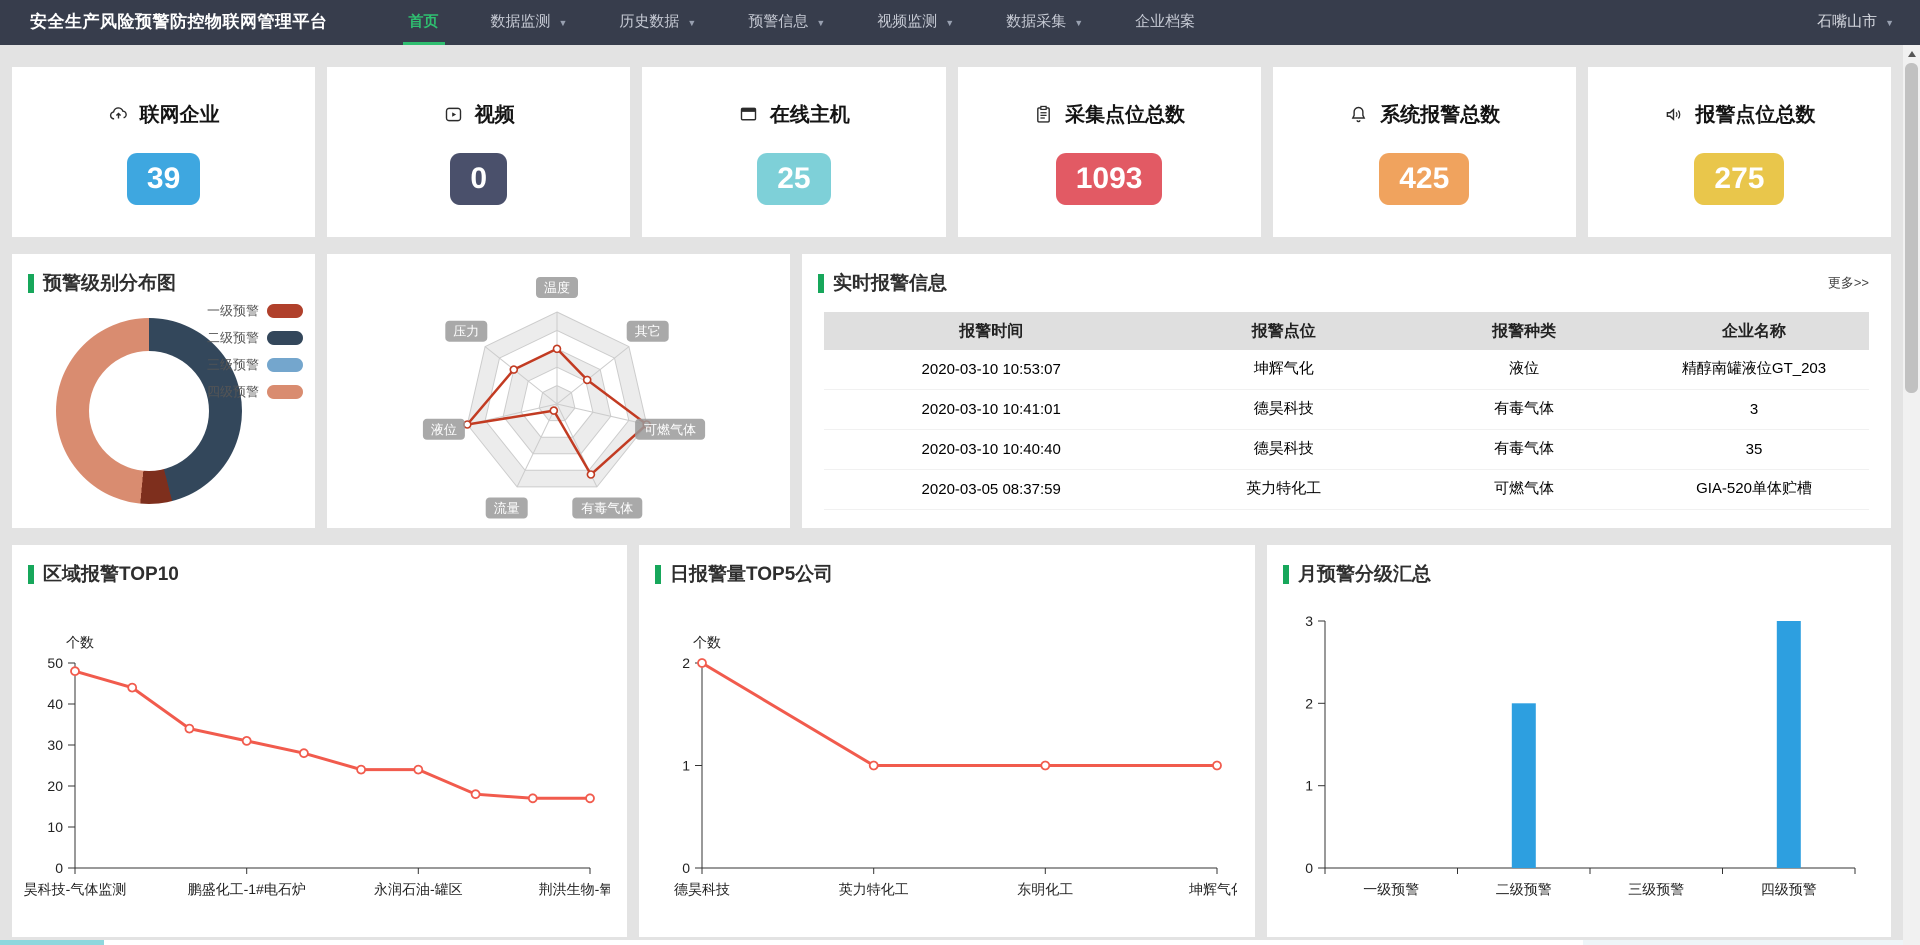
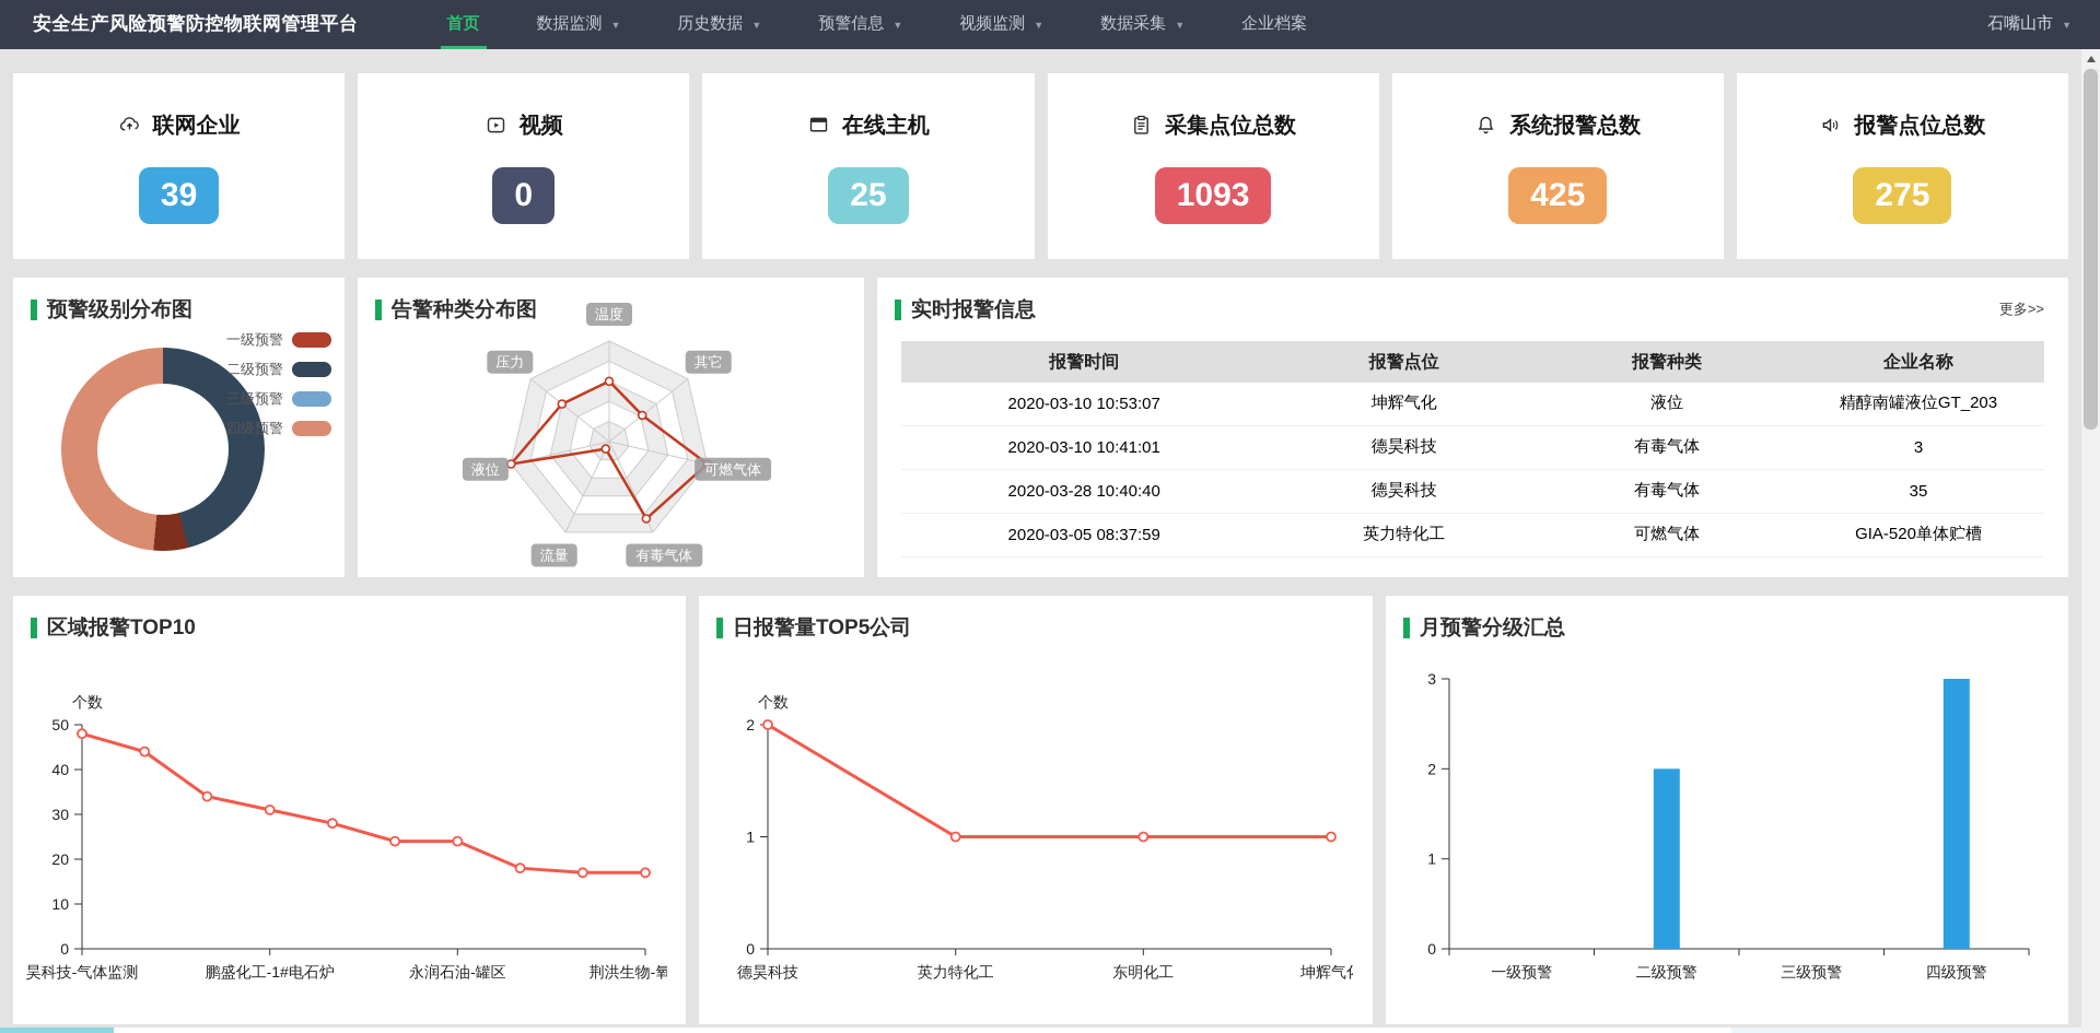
  安全生产风险预警防控物联网管理平台
  首页
  数据监测
  ▼
  历史数据
  ▼
  预警信息
  ▼
  视频监测
  ▼
  数据采集
  ▼
  企业档案
  石嘴山市
  ▼
  联网企业
  39
  视频
  0
  在线主机
  25
  采集点位总数
  1093
  系统报警总数
  425
  报警点位总数
  275
  预警级别分布图
  一级预警
  二级预警
  三级预警
  四级预警
+ 告警种类分布图
  温度
  其它
  可燃气体
  有毒气体
  流量
  液位
  压力
  实时报警信息
  更多>>
  报警时间
  报警点位
  报警种类
  企业名称
  2020-03-10 10:53:07
  坤辉气化
  液位
  精醇南罐液位GT_203
  2020-03-10 10:41:01
  德昊科技
  有毒气体
  3
- 2020-03-10 10:40:40
+ 2020-03-28 10:40:40
  德昊科技
  有毒气体
  35
  2020-03-05 08:37:59
  英力特化工
  可燃气体
  GIA-520单体贮槽
  区域报警TOP10
  0
  10
  20
  30
  40
  50
  个数
  昊科技-气体监测
  鹏盛化工-1#电石炉
  永润石油-罐区
  荆洪生物-氧
  日报警量TOP5公司
  0
  1
  2
  个数
  德昊科技
  英力特化工
  东明化工
  坤辉气
  月预警分级汇总
  0
  1
  2
  3
  一级预警
  二级预警
  三级预警
  四级预警
